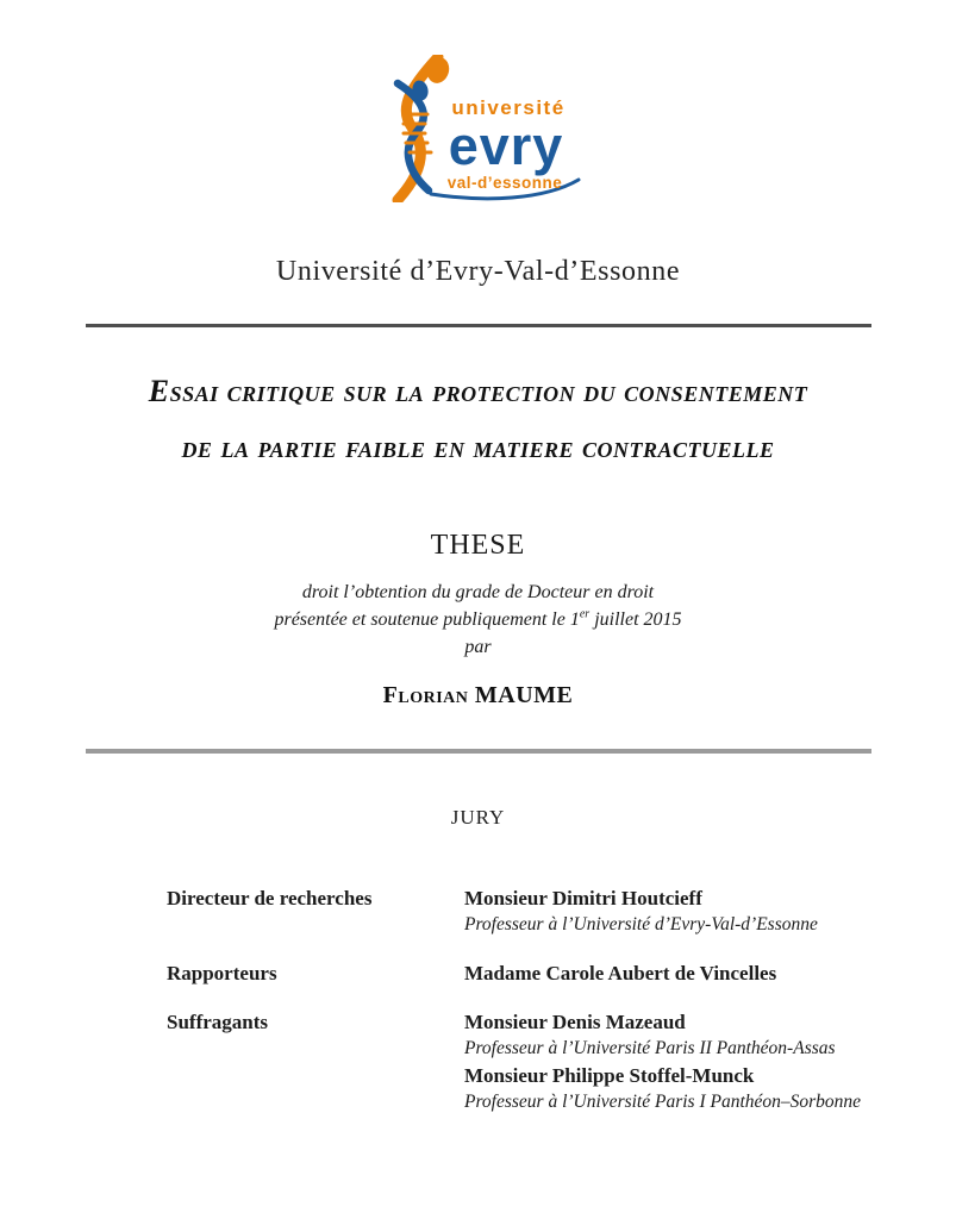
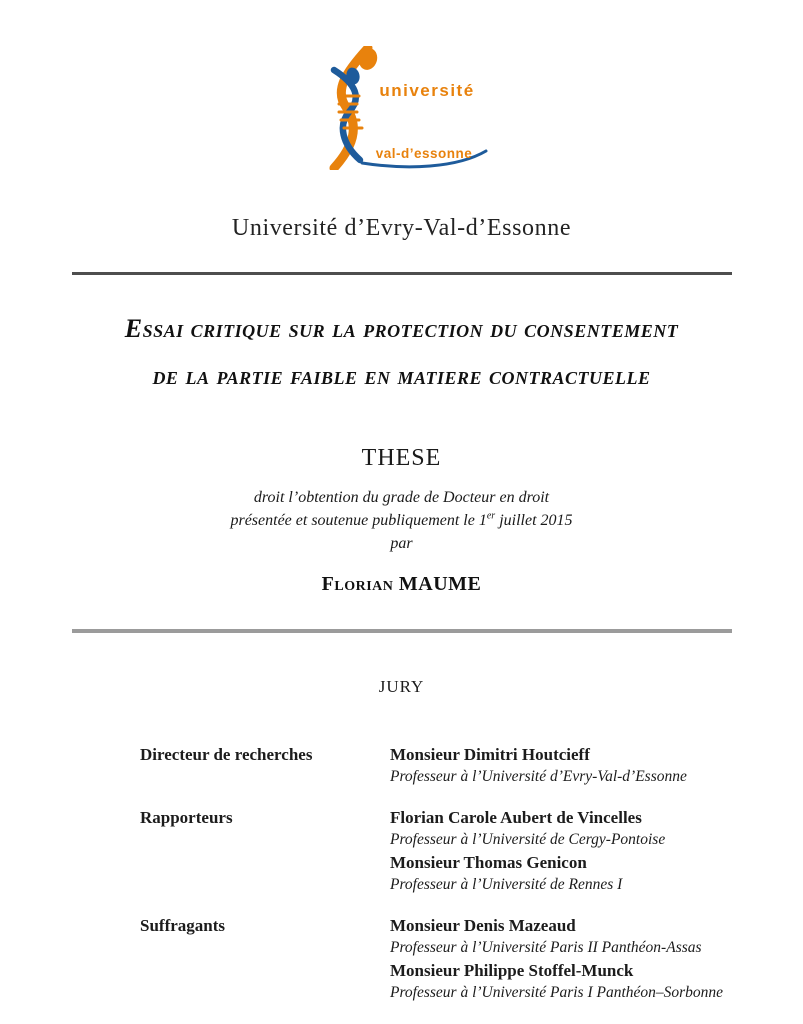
  université
- evry
  val-d’essonne
  Université d’Evry-Val-d’Essonne
  Essai critique sur la protection du consentement
  de la partie faible en matiere contractuelle
  THESE
  droit l’obtention du grade de Docteur en droit
  présentée et soutenue publiquement le 1er juillet 2015
  par
  Florian MAUME
  JURY
  Directeur de recherches
  Monsieur Dimitri Houtcieff
  Professeur à l’Université d’Evry-Val-d’Essonne
  Rapporteurs
- Madame Carole Aubert de Vincelles
+ Florian Carole Aubert de Vincelles
+ Professeur à l’Université de Cergy-Pontoise
+ Monsieur Thomas Genicon
+ Professeur à l’Université de Rennes I
  Suffragants
  Monsieur Denis Mazeaud
  Professeur à l’Université Paris II Panthéon-Assas
  Monsieur Philippe Stoffel-Munck
  Professeur à l’Université Paris I Panthéon–Sorbonne
